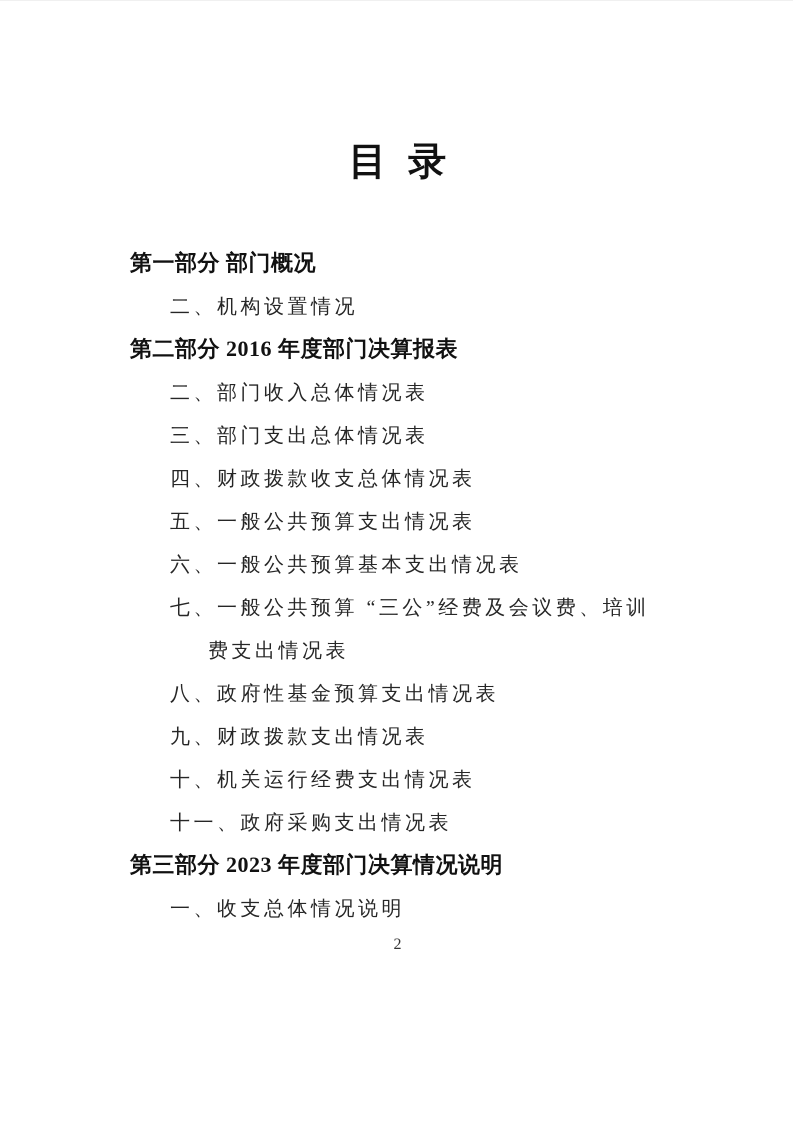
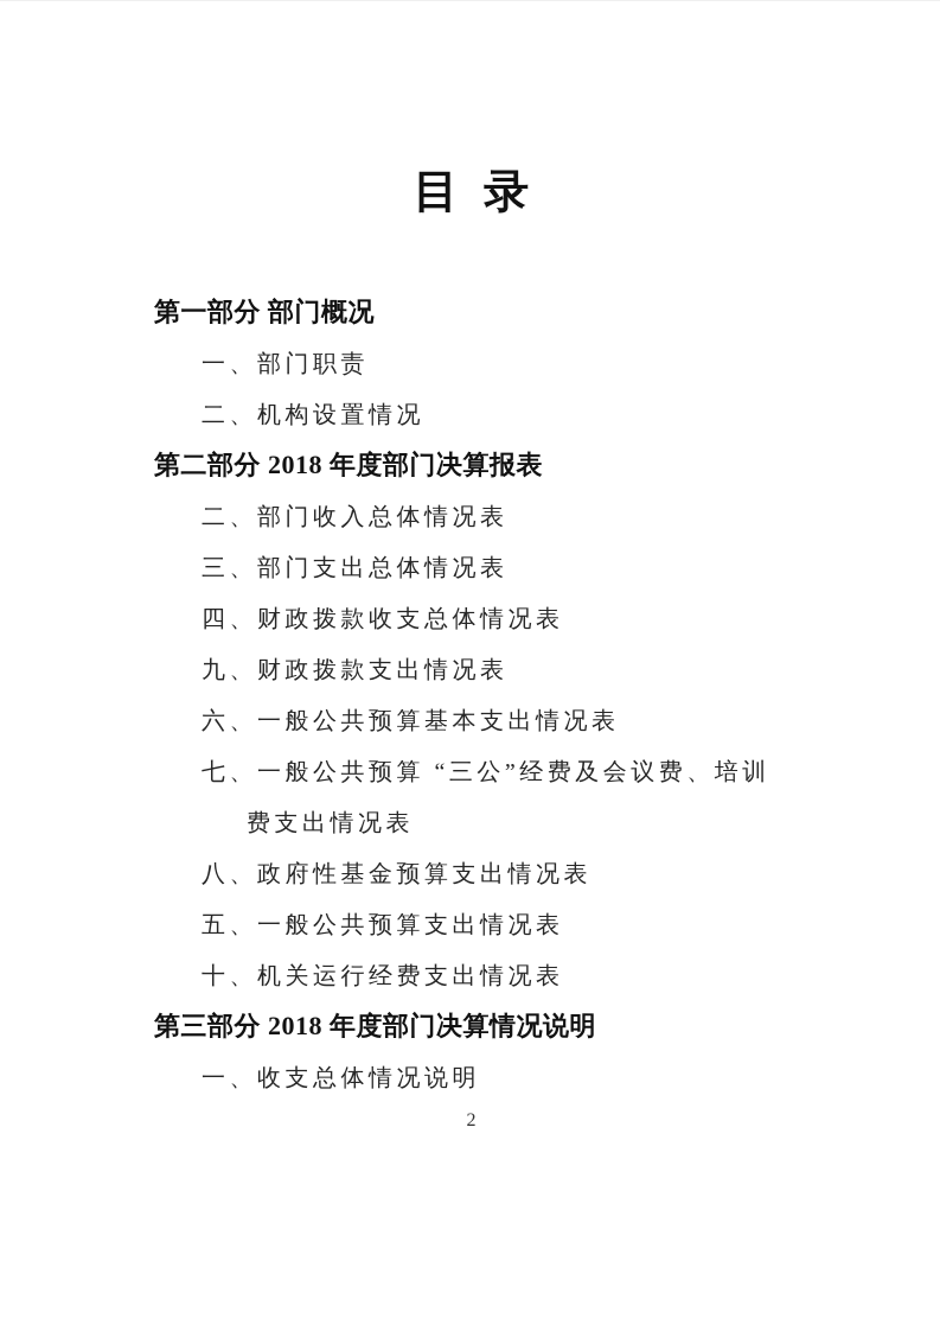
  目 录
  第一部分 部门概况
+ 一、部门职责
  二、机构设置情况
- 第二部分 2016 年度部门决算报表
+ 第二部分 2018 年度部门决算报表
  二、部门收入总体情况表
  三、部门支出总体情况表
  四、财政拨款收支总体情况表
- 五、一般公共预算支出情况表
+ 九、财政拨款支出情况表
  六、一般公共预算基本支出情况表
  七、一般公共预算 “三公”经费及会议费、培训
  费支出情况表
  八、政府性基金预算支出情况表
- 九、财政拨款支出情况表
+ 五、一般公共预算支出情况表
  十、机关运行经费支出情况表
- 十一、政府采购支出情况表
- 第三部分 2023 年度部门决算情况说明
+ 第三部分 2018 年度部门决算情况说明
  一、收支总体情况说明
  2
